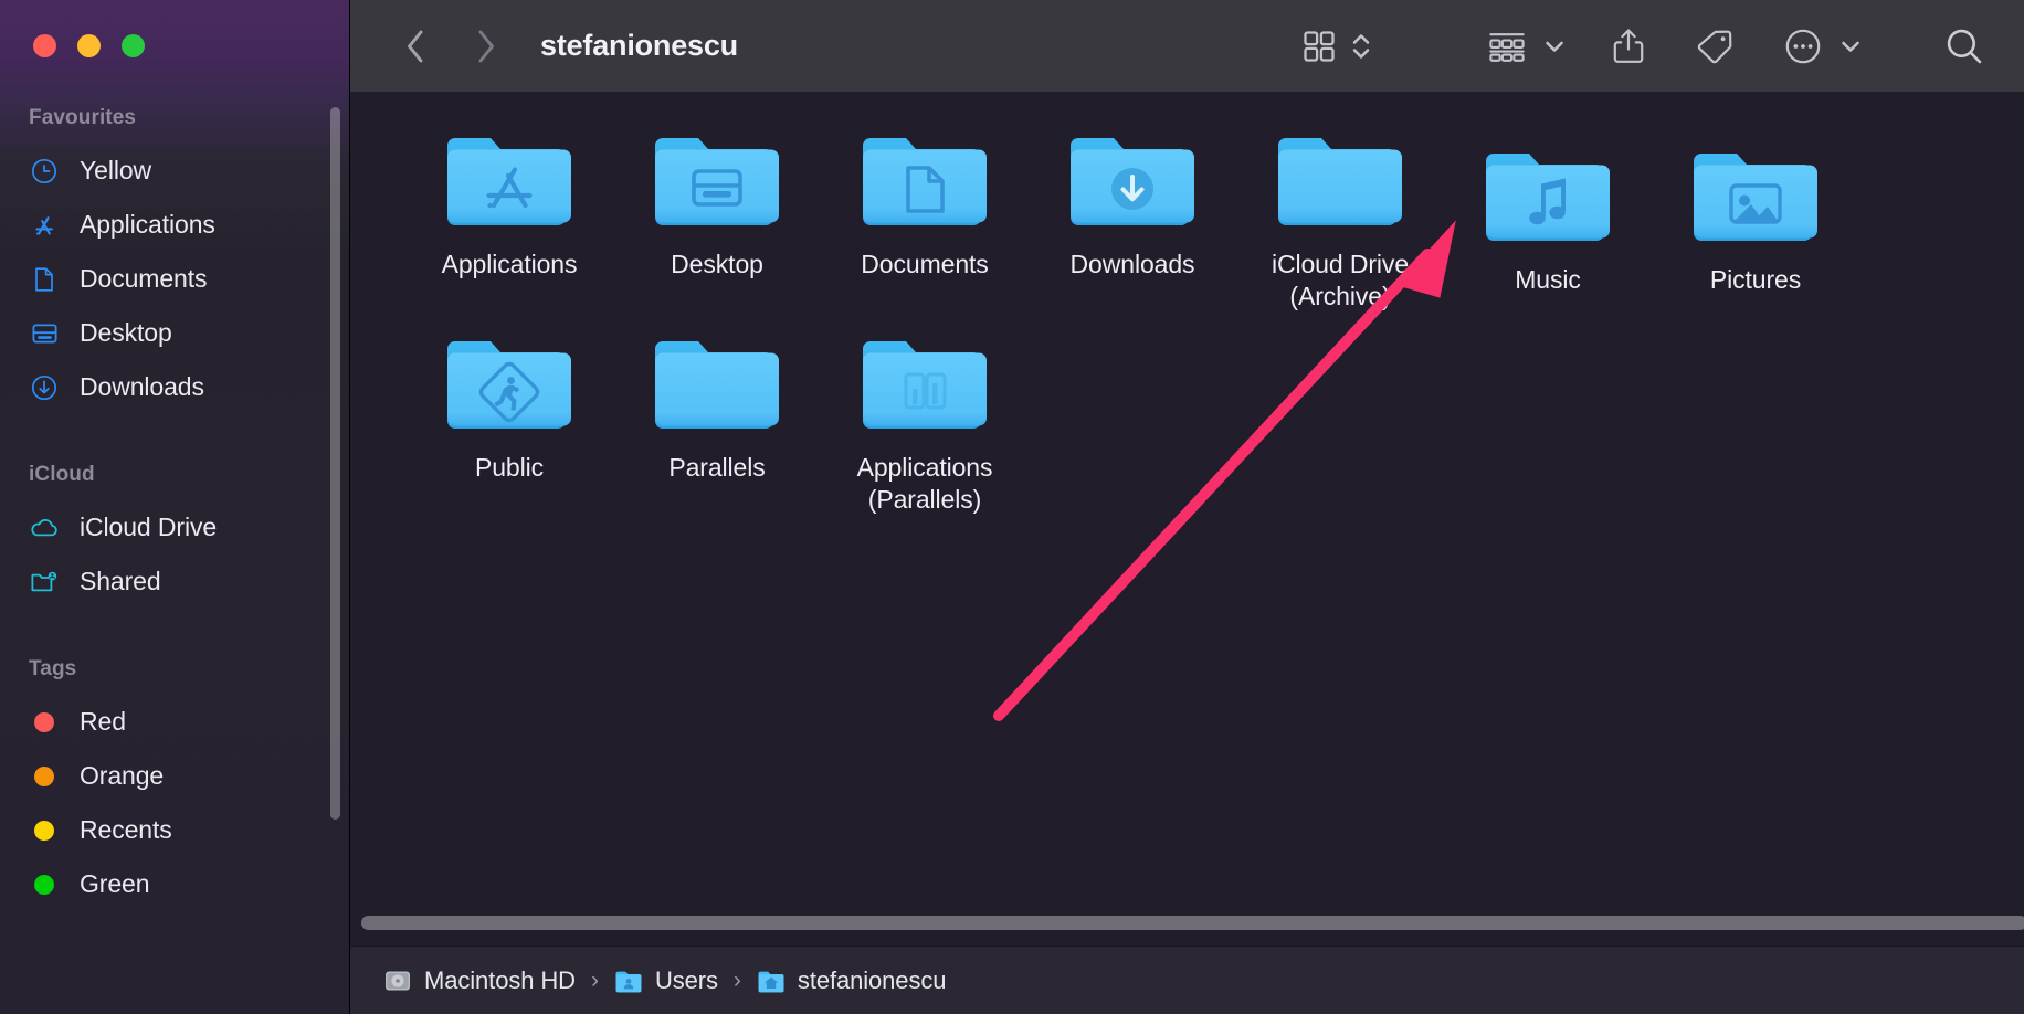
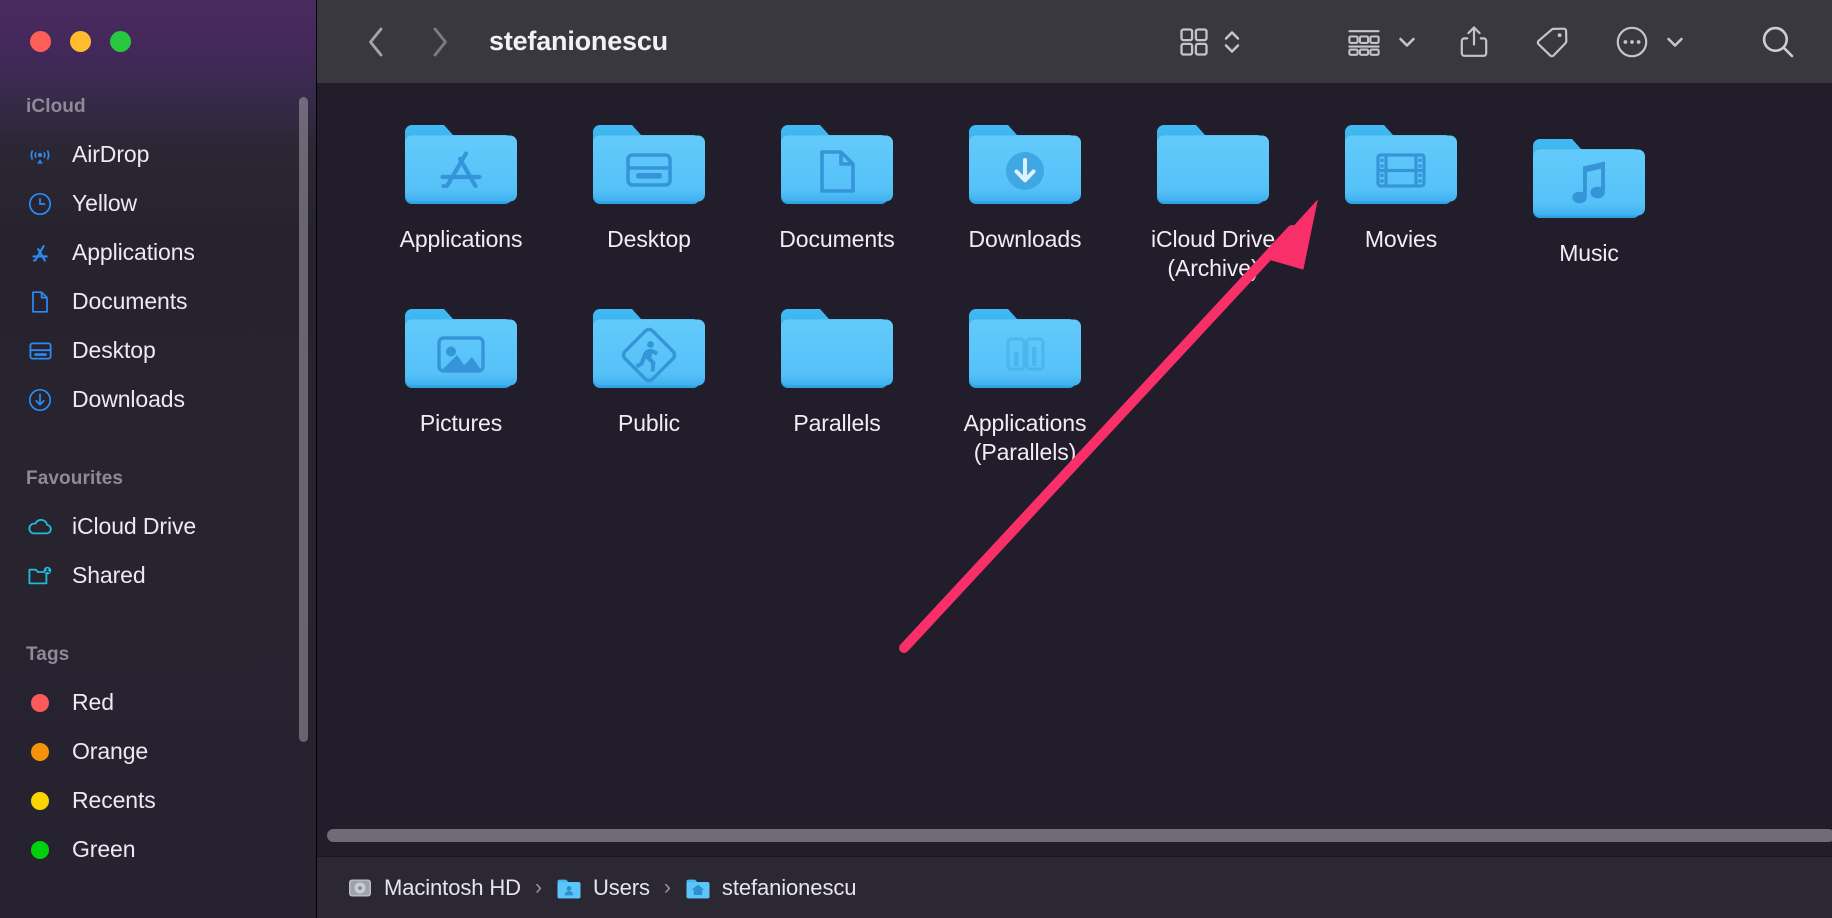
- Favourites
+ iCloud
+ AirDrop
  Yellow
  Applications
  Documents
  Desktop
  Downloads
- iCloud
+ Favourites
  iCloud Drive
  Shared
  Tags
  Red
  Orange
  Recents
  Green
  stefanionescu
  Applications
  Desktop
  Documents
  Downloads
  iCloud Drive
  (Archive
+ Movies
  Music
  Pictures
  Public
  Parallels
  Applications
  (Parallels)
  Macintosh HD
  ›
  Users
  ›
  stefanionescu
